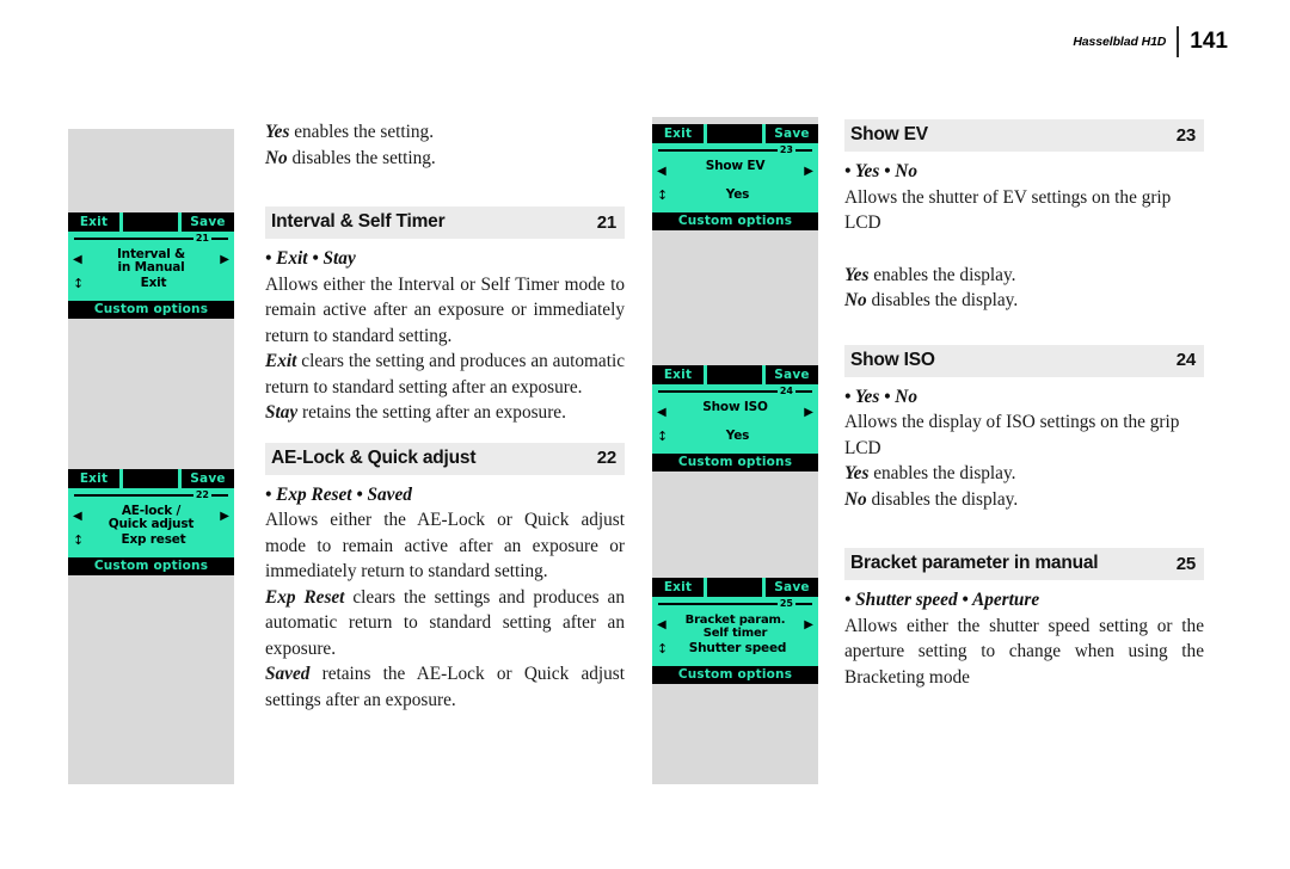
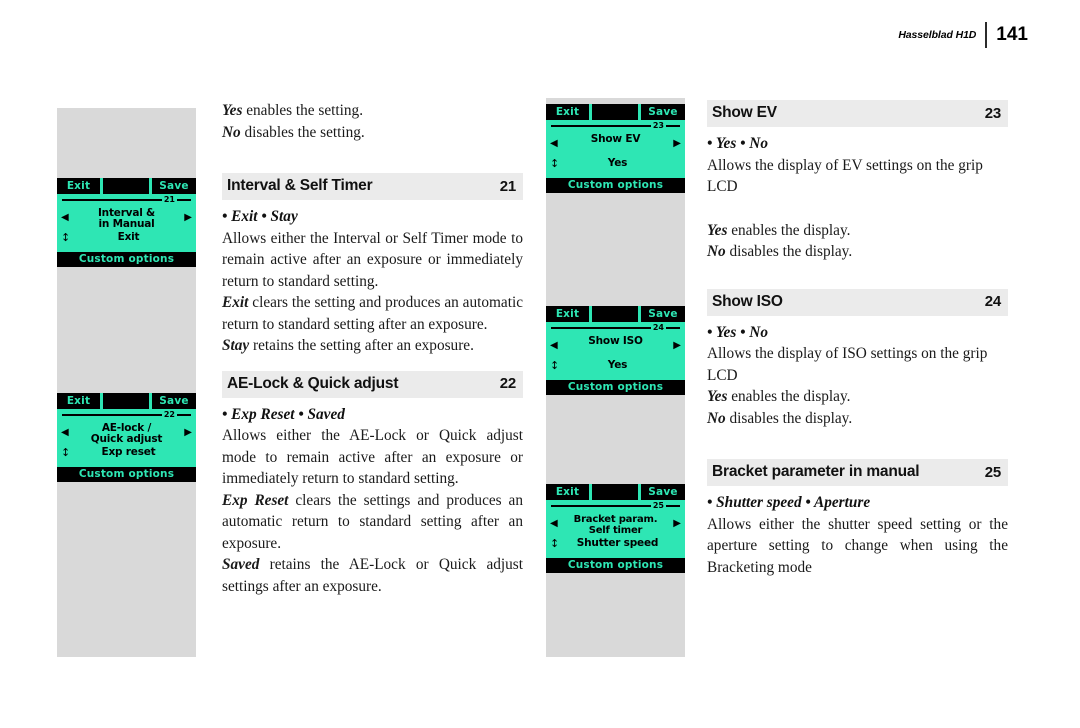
  Hasselblad H1D
  141
  Exit
  Save
  21
  ◀
  ▶
  ↕
  Interval &
  in Manual
  Exit
  Custom options
  Exit
  Save
  22
  ◀
  ▶
  ↕
  AE-lock /
  Quick adjust
  Exp reset
  Custom options
  Exit
  Save
  23
  ◀
  ▶
  ↕
  Show EV
  Yes
  Custom options
  Exit
  Save
  24
  ◀
  ▶
  ↕
  Show ISO
  Yes
  Custom options
  Exit
  Save
  25
  ◀
  ▶
  ↕
  Bracket param.
  Self timer
  Shutter speed
  Custom options
  Yes enables the setting.
  No disables the setting.
  Interval & Self Timer
  21
  • Exit • Stay
  Allows either the Interval or Self Timer mode to remain active after an exposure or immediately return to standard setting.
  Exit clears the setting and produces an automatic return to standard setting after an exposure.
  Stay retains the setting after an exposure.
  AE-Lock & Quick adjust
  22
  • Exp Reset • Saved
  Allows either the AE-Lock or Quick adjust mode to remain active after an exposure or immediately return to standard setting.
  Exp Reset clears the settings and produces an automatic return to standard setting after an exposure.
  Saved retains the AE-Lock or Quick adjust settings after an exposure.
  Show EV
  23
  • Yes • No
- Allows the shutter of EV settings on the grip LCD
+ Allows the display of EV settings on the grip LCD
  Yes enables the display.
  No disables the display.
  Show ISO
  24
  • Yes • No
  Allows the display of ISO settings on the grip LCD
  Yes enables the display.
  No disables the display.
  Bracket parameter in manual
  25
  • Shutter speed • Aperture
  Allows either the shutter speed setting or the aperture setting to change when using the Bracketing mode
